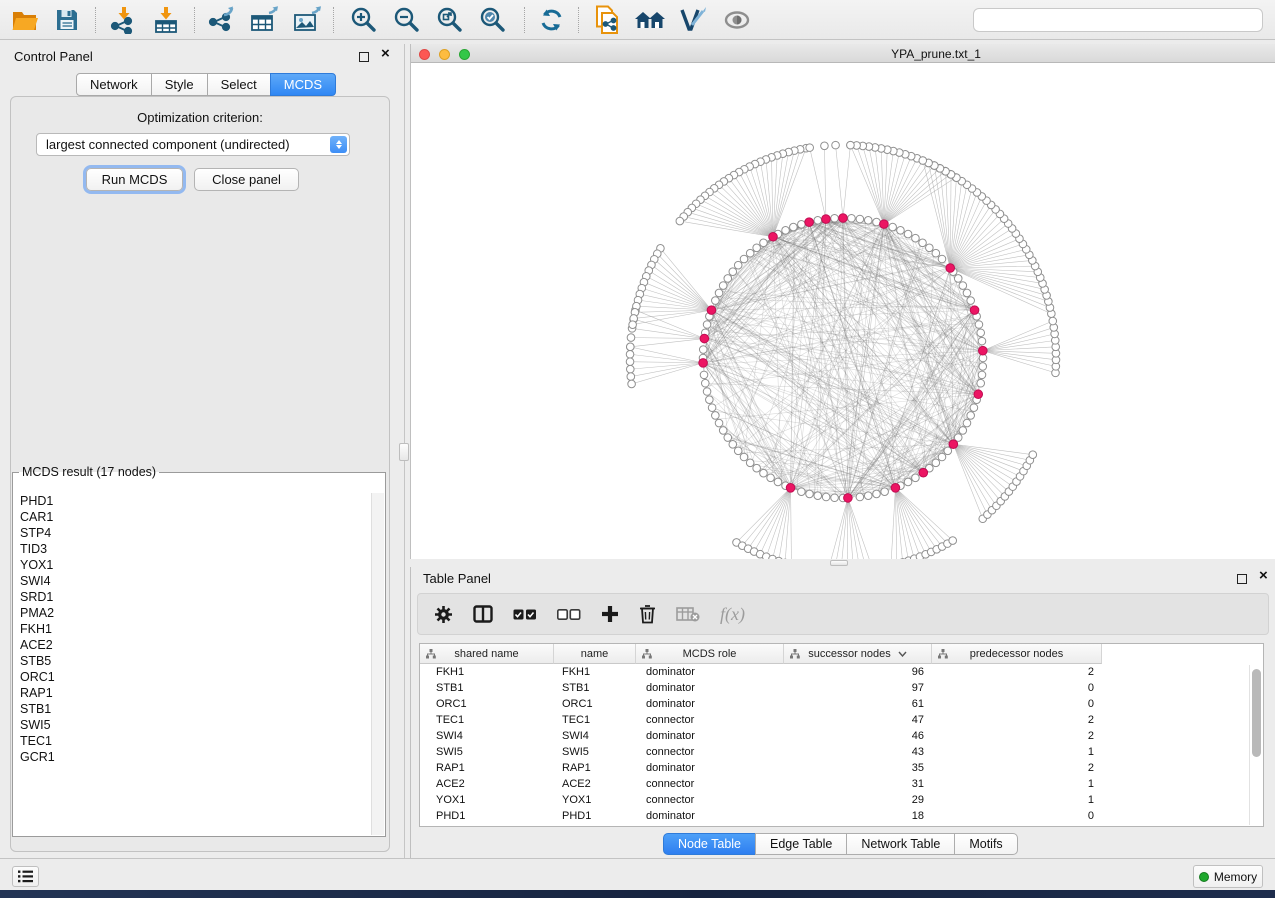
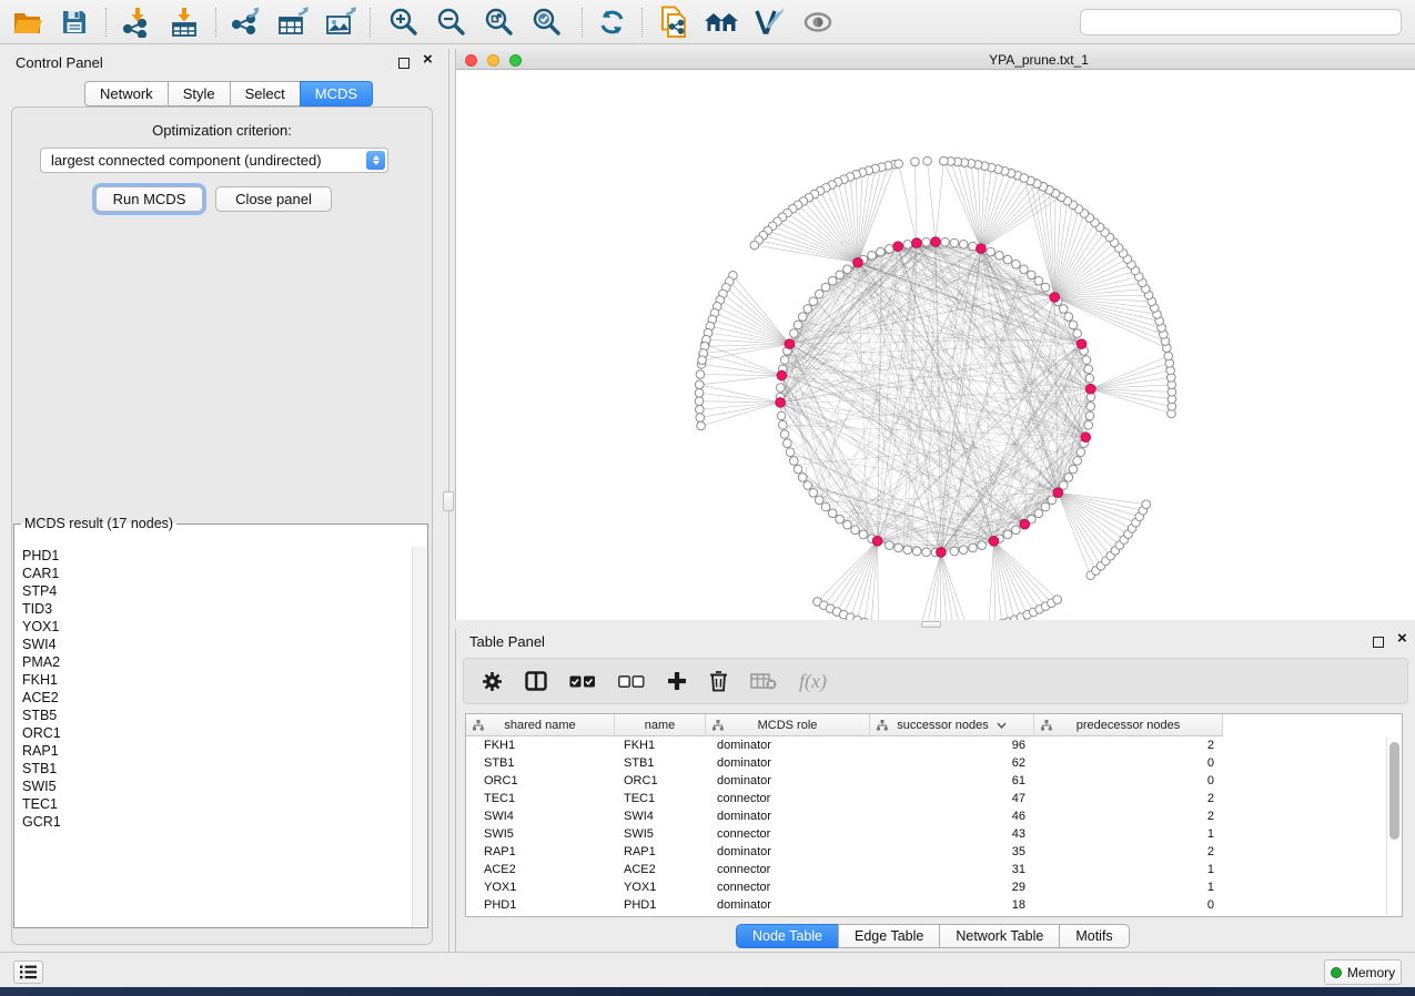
  Control Panel
  ×
  Network
  Style
  Select
  MCDS
  Optimization criterion:
  largest connected component (undirected)
  Run MCDS
  Close panel
  MCDS result (17 nodes)
  PHD1
  CAR1
  STP4
  TID3
  YOX1
  SWI4
- SRD1
  PMA2
  FKH1
  ACE2
  STB5
  ORC1
  RAP1
  STB1
  SWI5
  TEC1
  GCR1
  YPA_prune.txt_1
  Table Panel
  ×
  f(x)
  shared name
  name
  MCDS role
  successor nodes
  predecessor nodes
  FKH1
  FKH1
  dominator
  96
  2
  STB1
  STB1
  dominator
- 97
+ 62
  0
  ORC1
  ORC1
  dominator
  61
  0
  TEC1
  TEC1
  connector
  47
  2
  SWI4
  SWI4
  dominator
  46
  2
  SWI5
  SWI5
  connector
  43
  1
  RAP1
  RAP1
  dominator
  35
  2
  ACE2
  ACE2
  connector
  31
  1
  YOX1
  YOX1
  connector
  29
  1
  PHD1
  PHD1
  dominator
  18
  0
  Node Table
  Edge Table
  Network Table
  Motifs
  Memory
